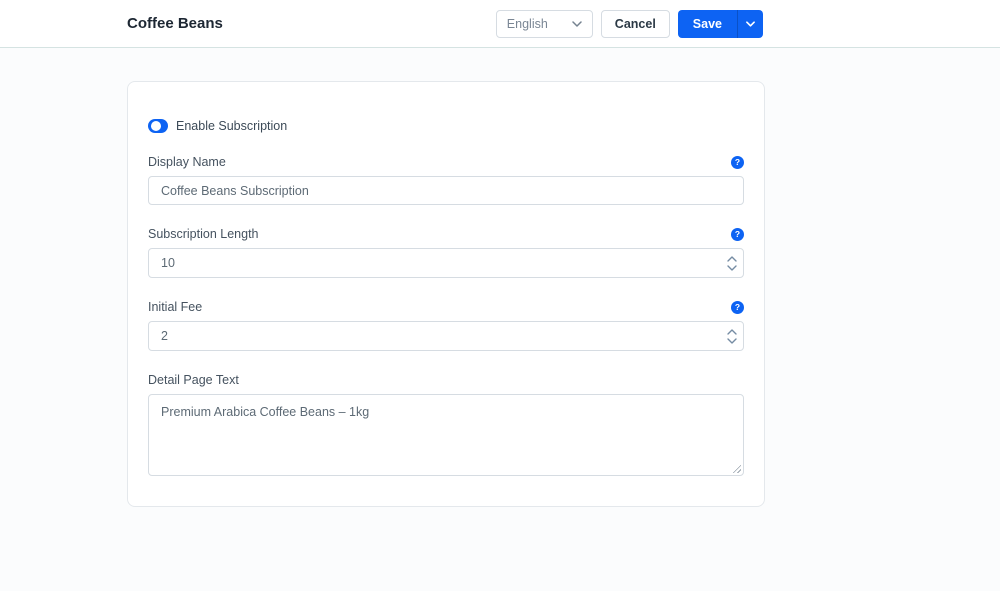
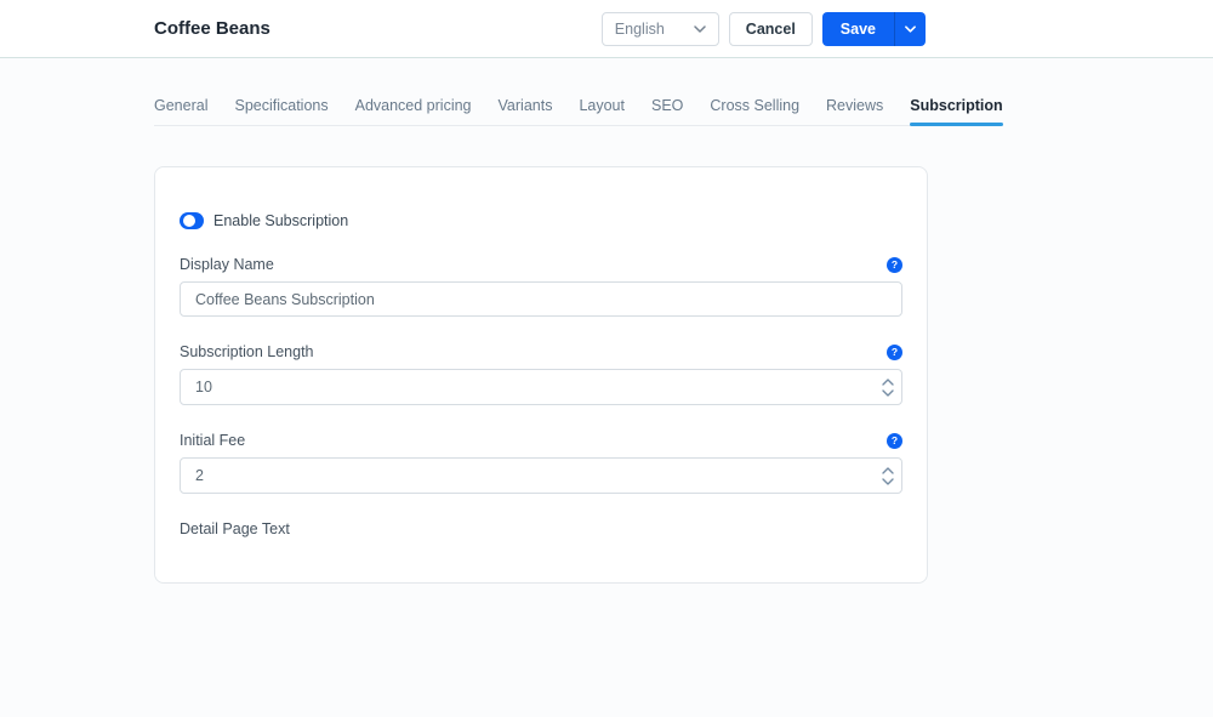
  Coffee Beans
  English
  Cancel
  Save
+ General
+ Specifications
+ Advanced pricing
+ Variants
+ Layout
+ SEO
+ Cross Selling
+ Reviews
+ Subscription
  Enable Subscription
  Display Name
  ?
  Coffee Beans Subscription
  Subscription Length
  ?
  10
  Initial Fee
  ?
  2
  Detail Page Text
- Premium Arabica Coffee Beans – 1kg
